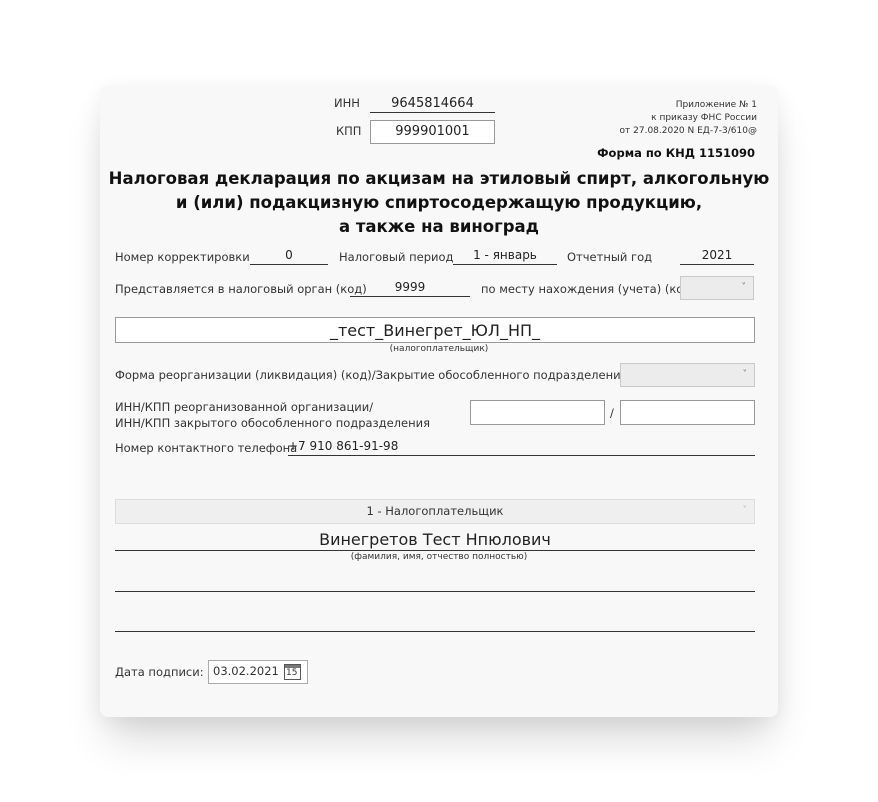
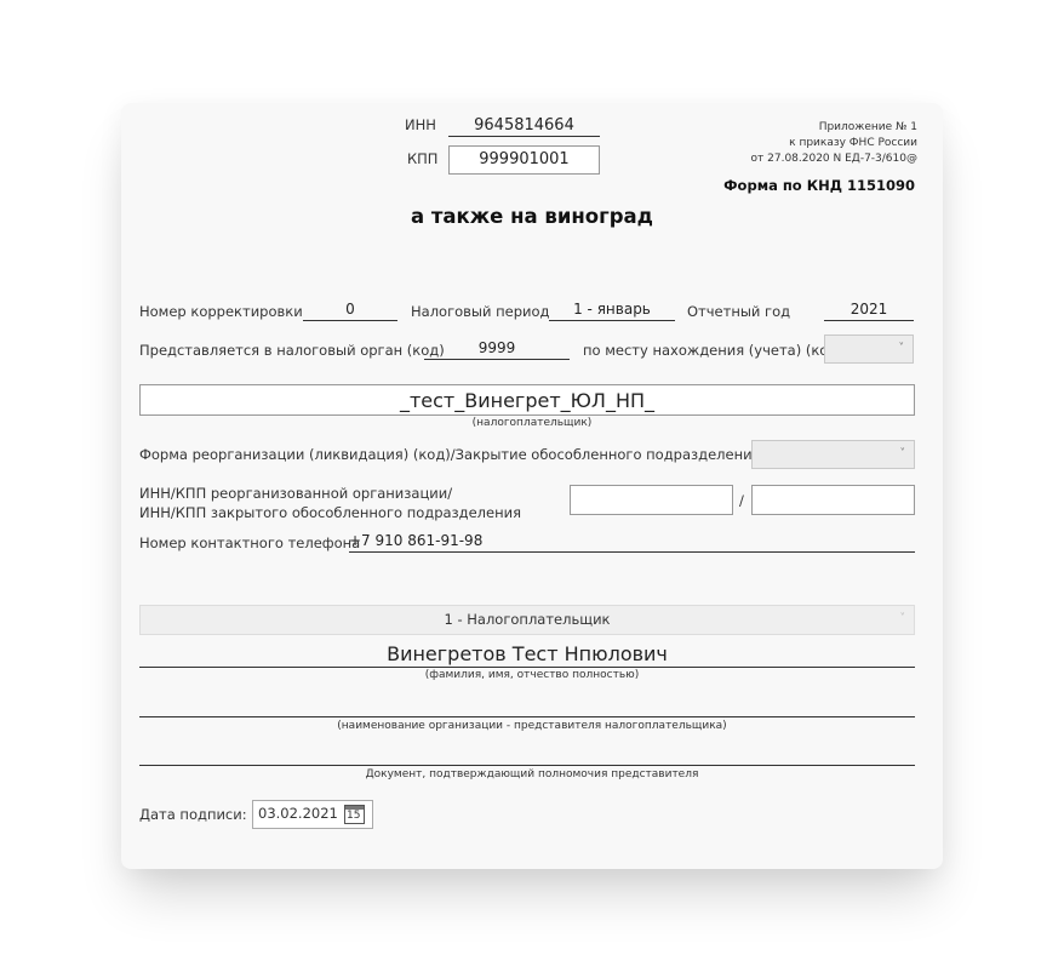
  ИНН
  9645814664
  КПП
  999901001
  Приложение № 1
  к приказу ФНС России
  от 27.08.2020 N ЕД-7-3/610@
  Форма по КНД 1151090
- Налоговая декларация по акцизам на этиловый спирт, алкогольную
- и (или) подакцизную спиртосодержащую продукцию,
  а также на виноград
  Номер корректировки
  0
  Налоговый период
  1 - январь
  Отчетный год
  2021
  Представляется в налоговый орган (код)
  9999
  по месту нахождения (учета) (к
  ˅
  _тест_Винегрет_ЮЛ_НП_
  (налогоплательщик)
  Форма реорганизации (ликвидация) (код)/Закрытие обособленного подразделени
  ˅
  ИНН/КПП реорганизованной организации/
  ИНН/КПП закрытого обособленного подразделения
  /
  Номер контактного телефона
  +7 910 861-91-98
  1 - Налогоплательщик
  ˅
  Винегретов Тест Нпюлович
  (фамилия, имя, отчество полностью)
+ (наименование организации - представителя налогоплательщика)
+ Документ, подтверждающий полномочия представителя
  Дата подписи:
  03.02.2021
  15
